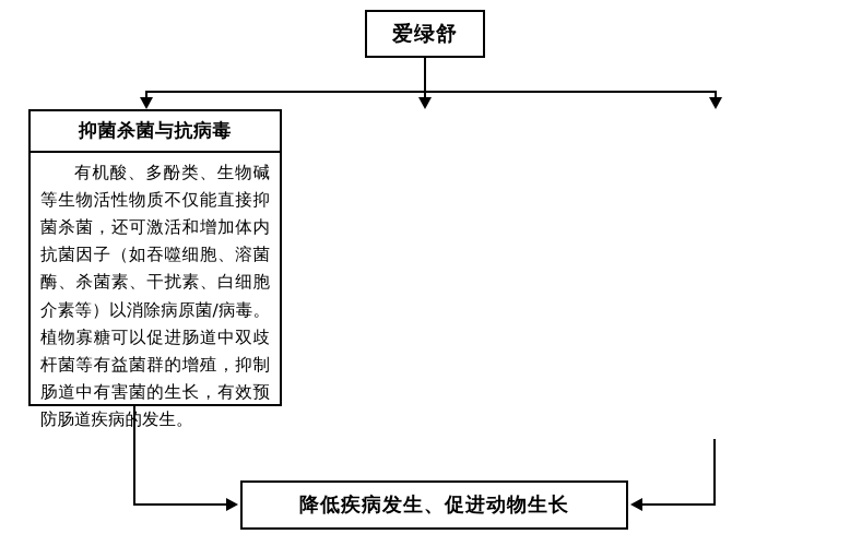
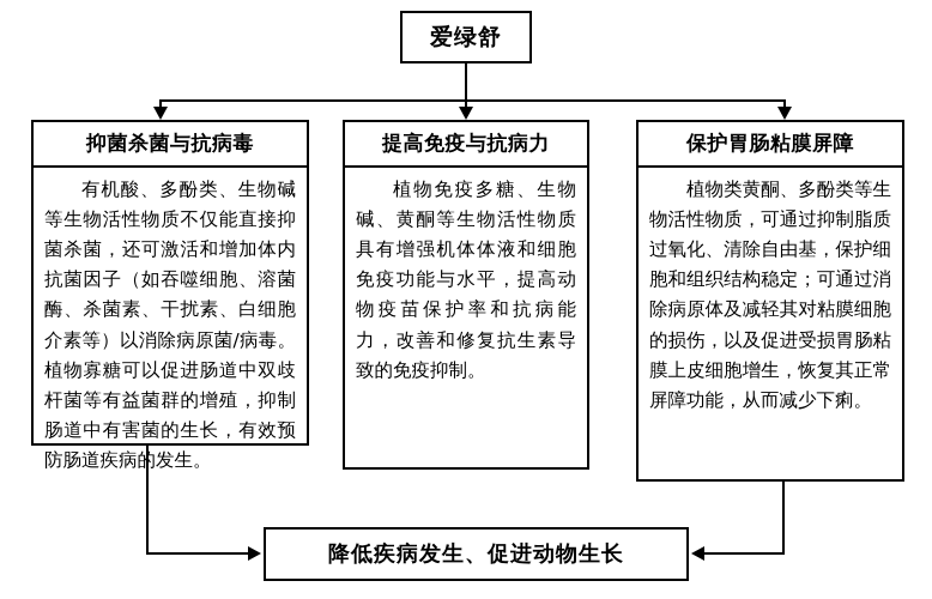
  爱绿舒
  抑菌杀菌与抗病毒
  有机酸、多酚类、生物碱等生物活性物质不仅能直接抑菌杀菌，还可激活和增加体内抗菌因子（如吞噬细胞、溶菌酶、杀菌素、干扰素、白细胞介素等）以消除病原菌/病毒。植物寡糖可以促进肠道中双歧杆菌等有益菌群的增殖，抑制肠道中有害菌的生长，有效预防肠道疾病发生。
+ 提高免疫与抗病力
+ 植物免疫多糖、生物碱、黄酮等生物活性物质具有增强机体体液和细胞免疫功能与水平，提高动物疫苗保护率和抗病能力，改善和修复抗生素导致的免疫抑制。
+ 保护胃肠粘膜屏障
+ 植物类黄酮、多酚类等生物活性物质，可通过抑制脂质过氧化、清除自由基，保护细胞和组织结构稳定；可通过消除病原体及减轻其对粘膜细胞的损伤，以及促进受损胃肠粘膜上皮细胞增生，恢复其正常屏障功能，从而减少下痢。
  降低疾病发生、促进动物生长
